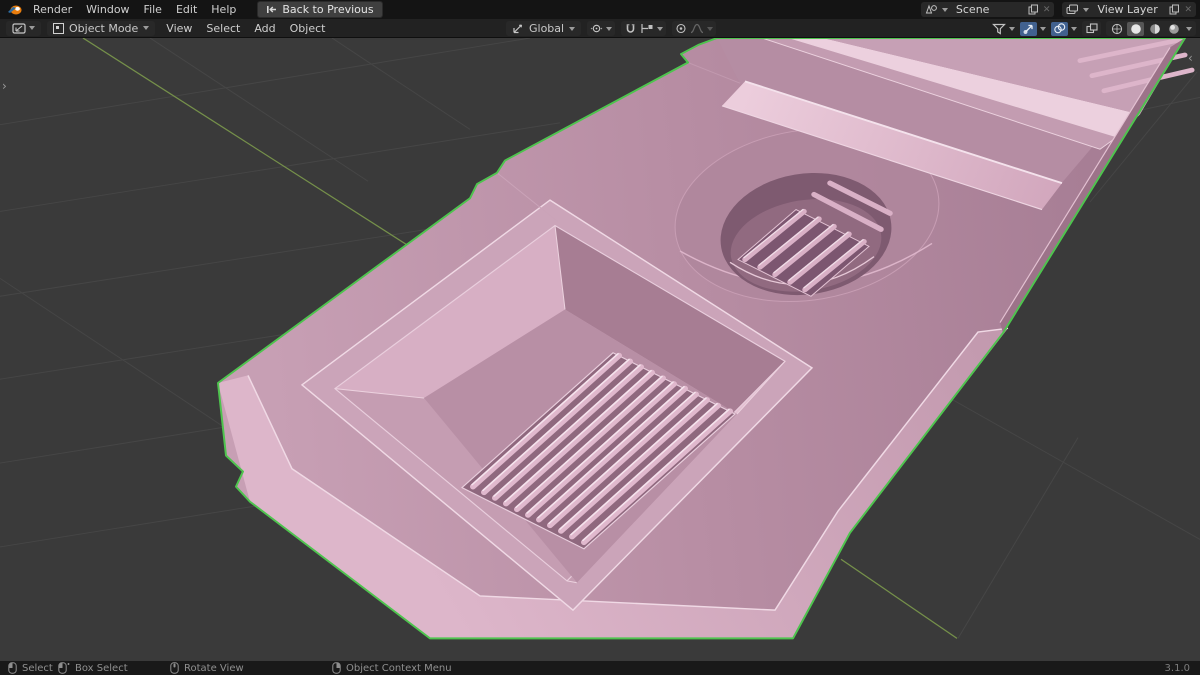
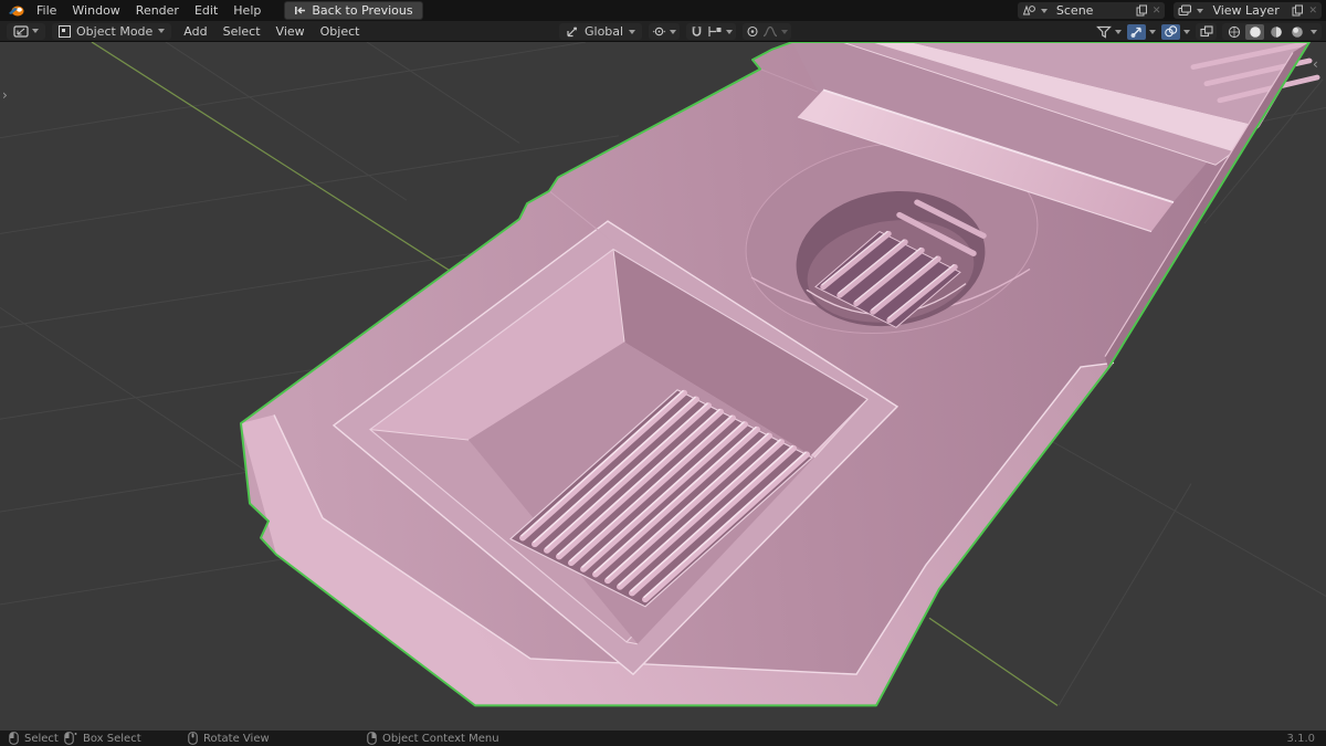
- Render
+ File
  Window
- File
+ Render
  Edit
  Help
  Back to Previous
  Scene
  ✕
  View Layer
  ✕
  Object Mode
- View
+ Add
  Select
- Add
+ View
  Object
  Global
  ›
  ‹
  Select
  Box Select
  Rotate View
  Object Context Menu
  3.1.0
